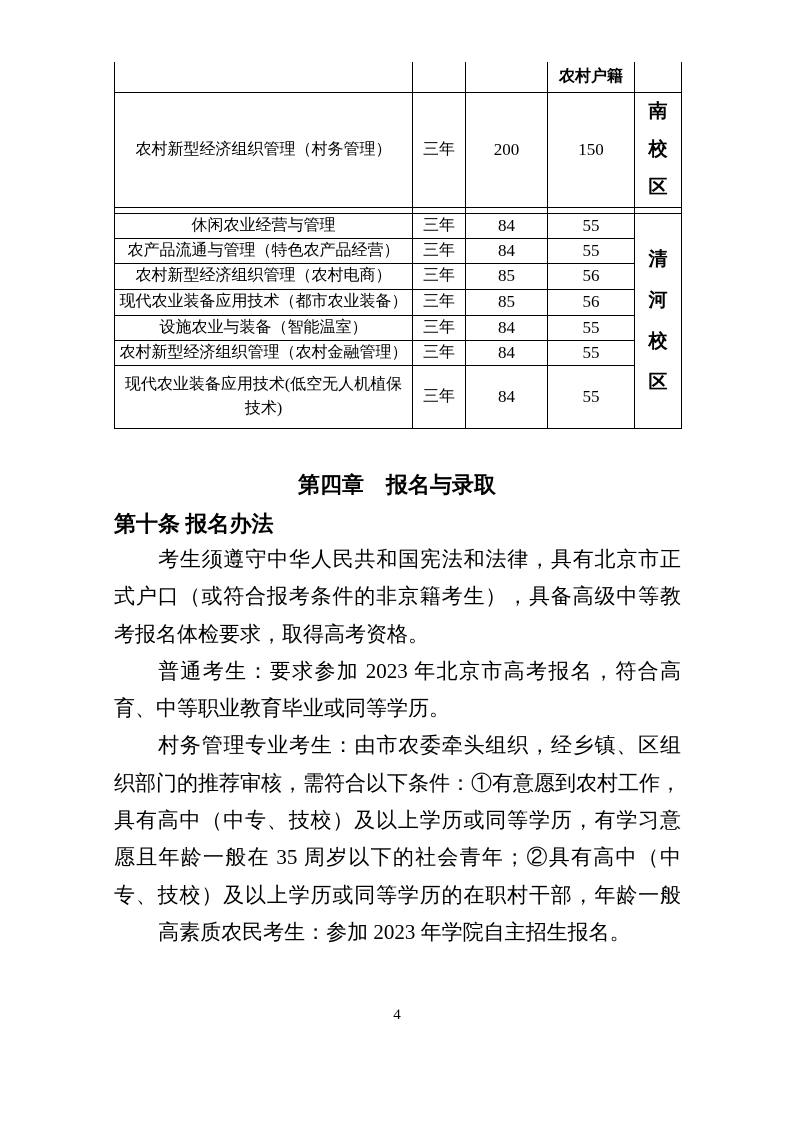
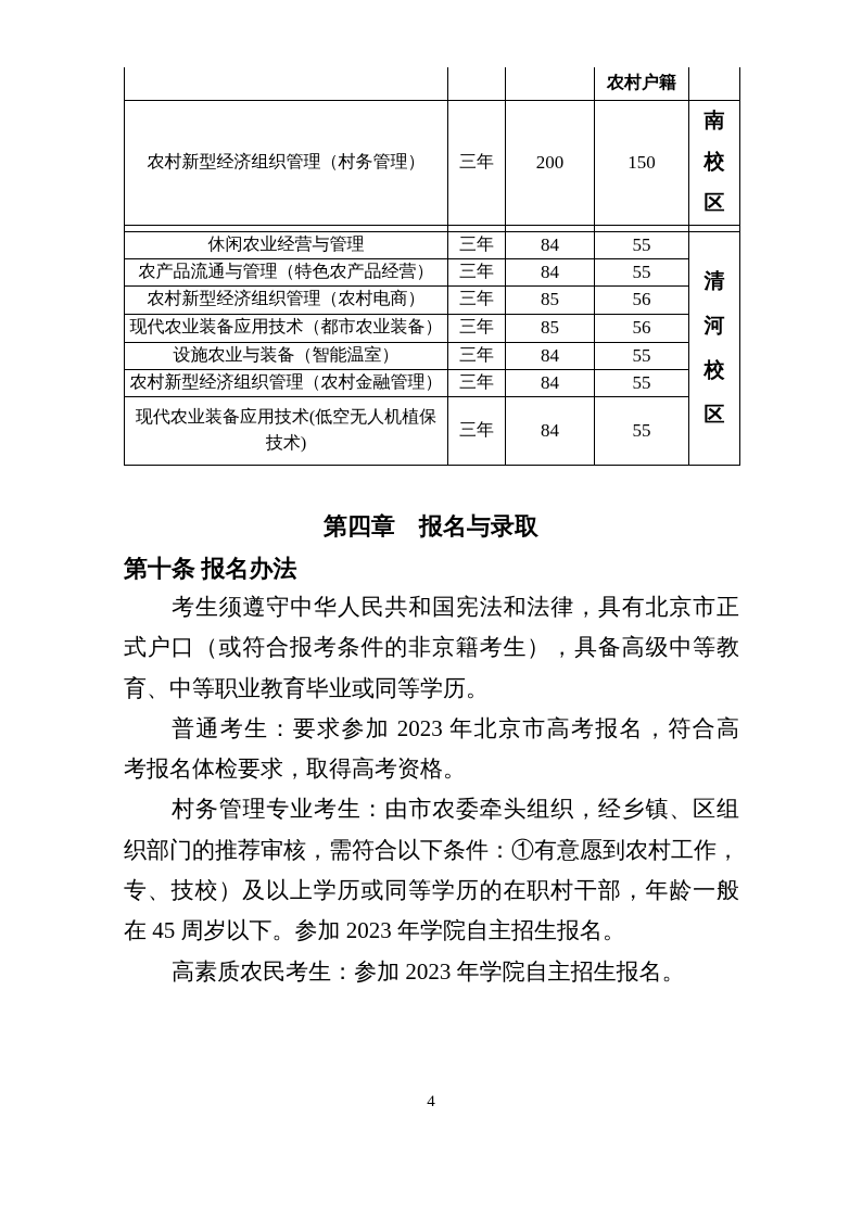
  			农村户籍
  农村新型经济组织管理（村务管理）	三年	200	150	南校区
  休闲农业经营与管理	三年	84	55	清河校区
  农产品流通与管理（特色农产品经营）	三年	84	55
  农村新型经济组织管理（农村电商）	三年	85	56
  现代农业装备应用技术（都市农业装备）	三年	85	56
  设施农业与装备（智能温室）	三年	84	55
  农村新型经济组织管理（农村金融管理）	三年	84	55
  现代农业装备应用技术(低空无人机植保技术)	三年	84	55
  第四章 报名与录取
  第十条 报名办法
  考生须遵守中华人民共和国宪法和法律，具有北京市正
  式户口（或符合报考条件的非京籍考生），具备高级中等教
- 考报名体检要求，取得高考资格。
+ 育、中等职业教育毕业或同等学历。
  普通考生：要求参加 2023 年北京市高考报名，符合高
- 育、中等职业教育毕业或同等学历。
+ 考报名体检要求，取得高考资格。
  村务管理专业考生：由市农委牵头组织，经乡镇、区组
  织部门的推荐审核，需符合以下条件：①有意愿到农村工作，
- 具有高中（中专、技校）及以上学历或同等学历，有学习意
- 愿且年龄一般在 35 周岁以下的社会青年；②具有高中（中
  专、技校）及以上学历或同等学历的在职村干部，年龄一般
+ 在 45 周岁以下。参加 2023 年学院自主招生报名。
  高素质农民考生：参加 2023 年学院自主招生报名。
  4
